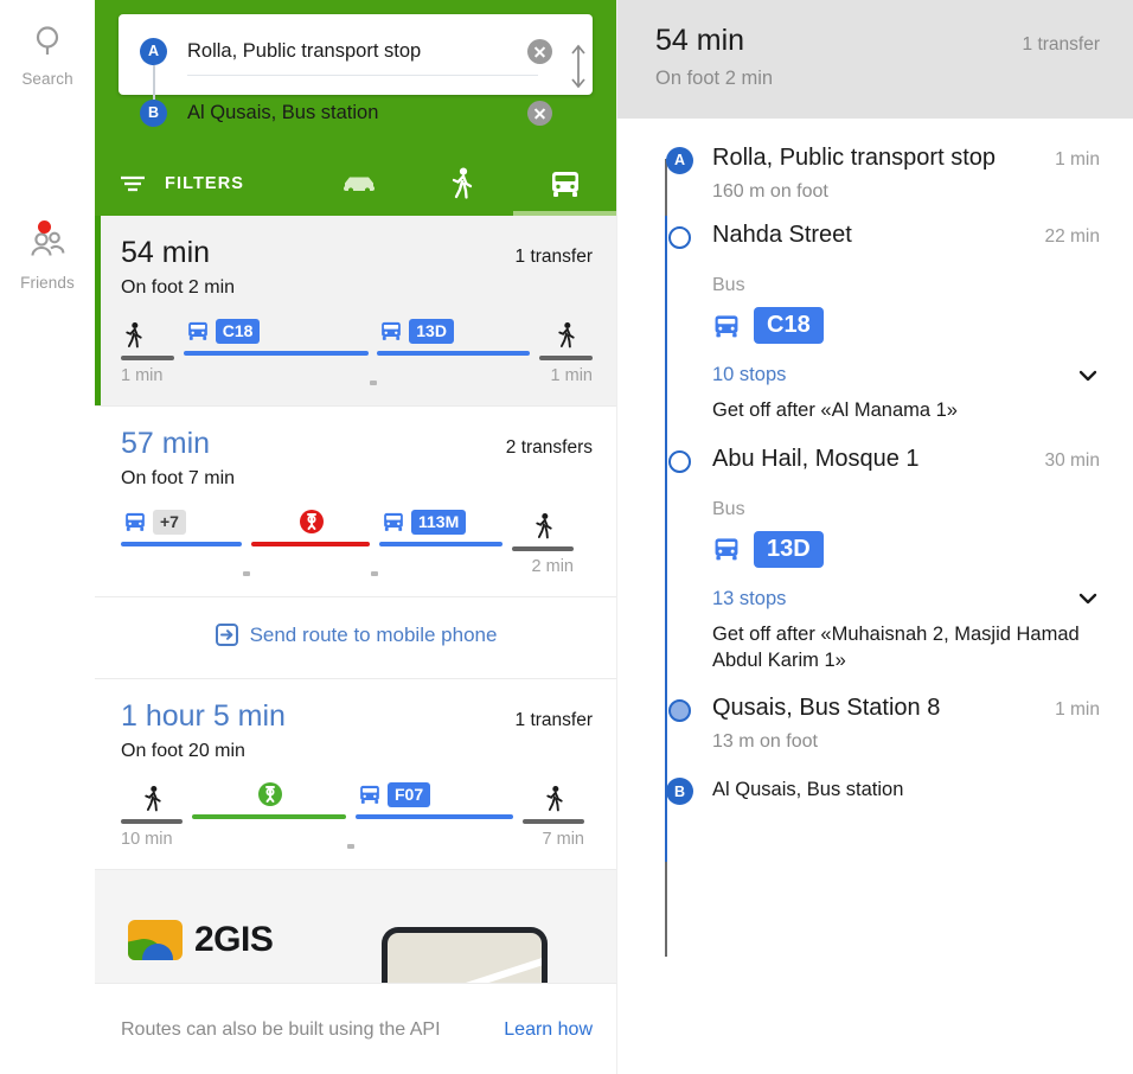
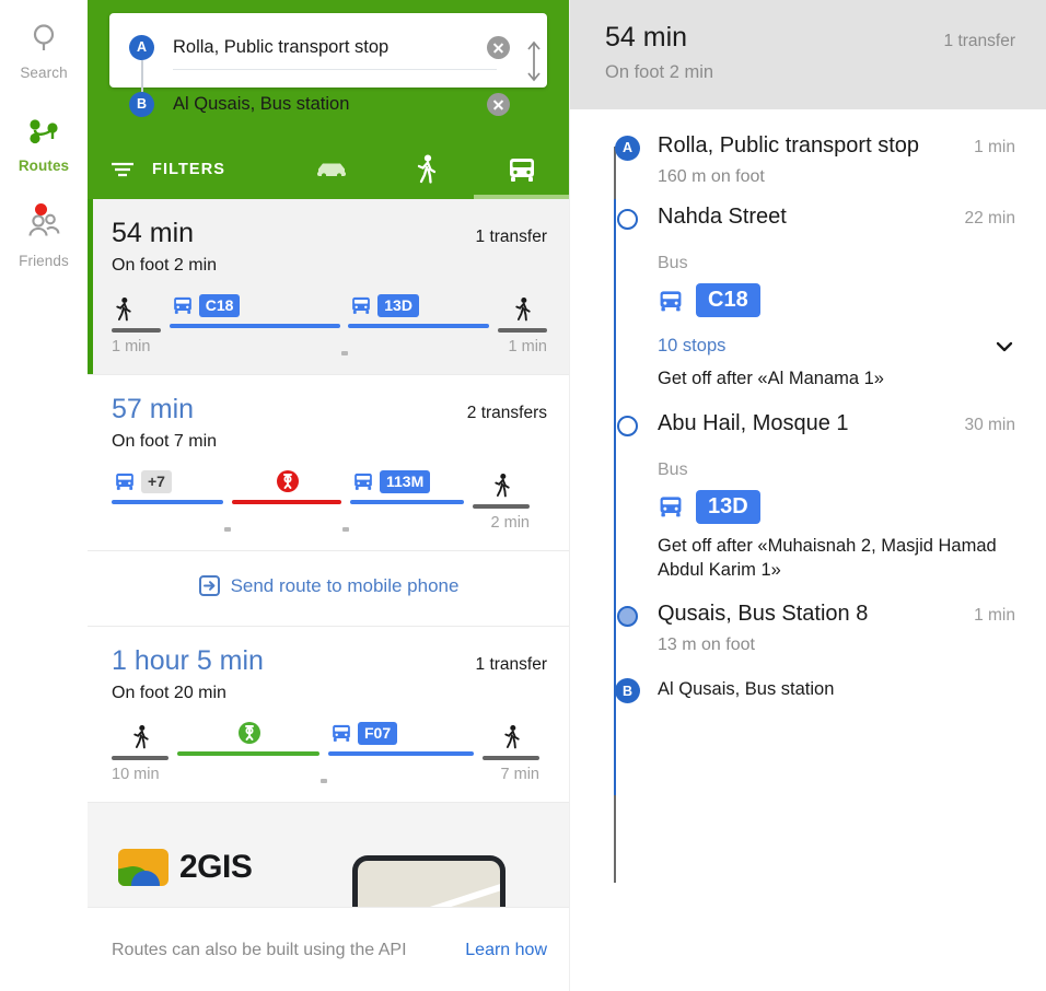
  Search
+ Routes
  Friends
  A
  B
  Rolla, Public transport stop
  Al Qusais, Bus station
  FILTERS
  54 min
  1 transfer
  On foot 2 min
  1 min
  C18
  13D
  1 min
  57 min
  2 transfers
  On foot 7 min
  +7
  113M
  2 min
  Send route to mobile phone
  1 hour 5 min
  1 transfer
  On foot 20 min
  10 min
  F07
  7 min
  2GIS
  Routes can also be built using the API
  Learn how
  54 min
  1 transfer
  On foot 2 min
  A
  Rolla, Public transport stop
  1 min
  160 m on foot
  Nahda Street
  22 min
  Bus
  C18
  10 stops
  Get off after «Al Manama 1»
  Abu Hail, Mosque 1
  30 min
  Bus
  13D
- 13 stops
  Get off after «Muhaisnah 2, Masjid Hamad Abdul Karim 1»
  Qusais, Bus Station 8
  1 min
  13 m on foot
  B
  Al Qusais, Bus station
